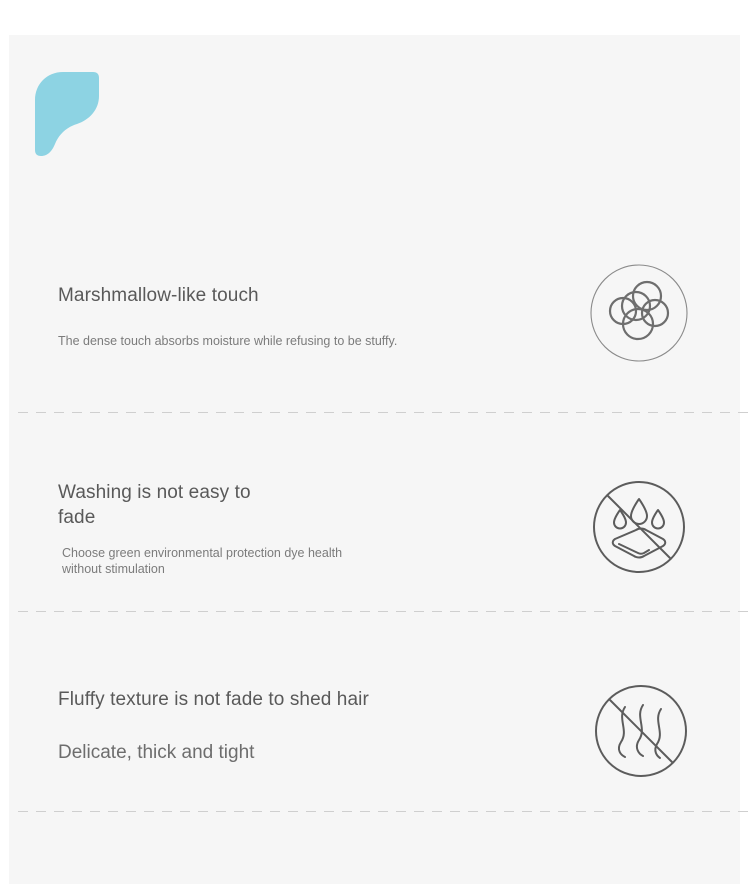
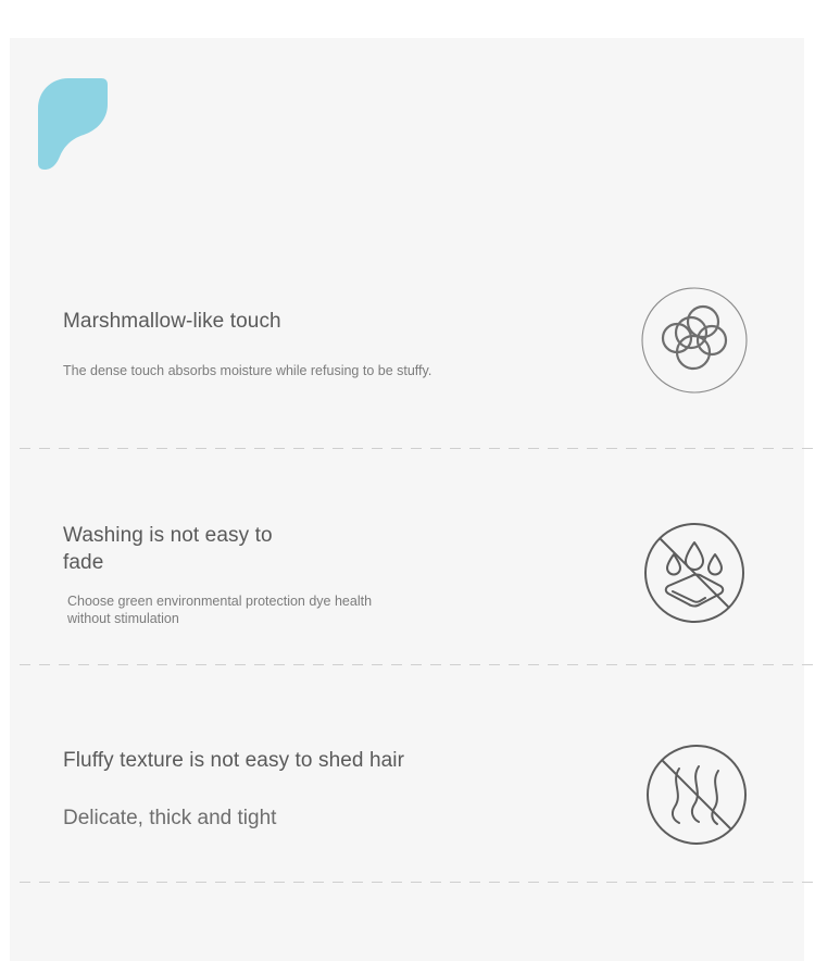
  Marshmallow-like touch
  The dense touch absorbs moisture while refusing to be stuffy.
  Washing is not easy to
  fade
  Choose green environmental protection dye health
  without stimulation
- Fluffy texture is not fade to shed hair
+ Fluffy texture is not easy to shed hair
  Delicate, thick and tight
